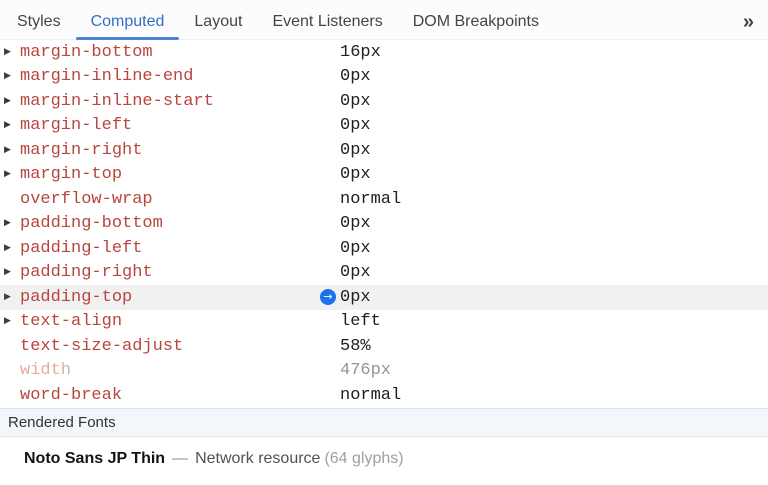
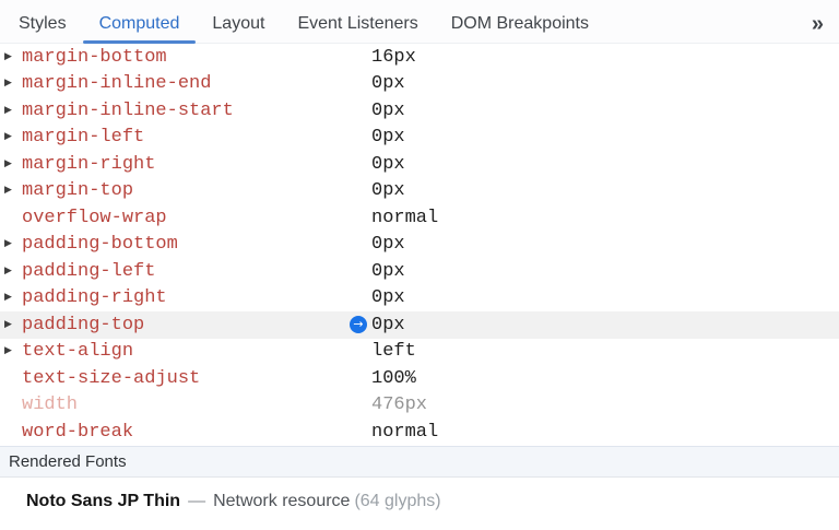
  Styles
  Computed
  Layout
  Event Listeners
  DOM Breakpoints
  »
  ▶
  margin-bottom
  16px
  ▶
  margin-inline-end
  0px
  ▶
  margin-inline-start
  0px
  ▶
  margin-left
  0px
  ▶
  margin-right
  0px
  ▶
  margin-top
  0px
  overflow-wrap
  normal
  ▶
  padding-bottom
  0px
  ▶
  padding-left
  0px
  ▶
  padding-right
  0px
  ▶
  padding-top
  →
  0px
  ▶
  text-align
  left
  text-size-adjust
- 58%
+ 100%
  width
  476px
  word-break
  normal
  Rendered Fonts
  Noto Sans JP Thin — Network resource (64 glyphs)
